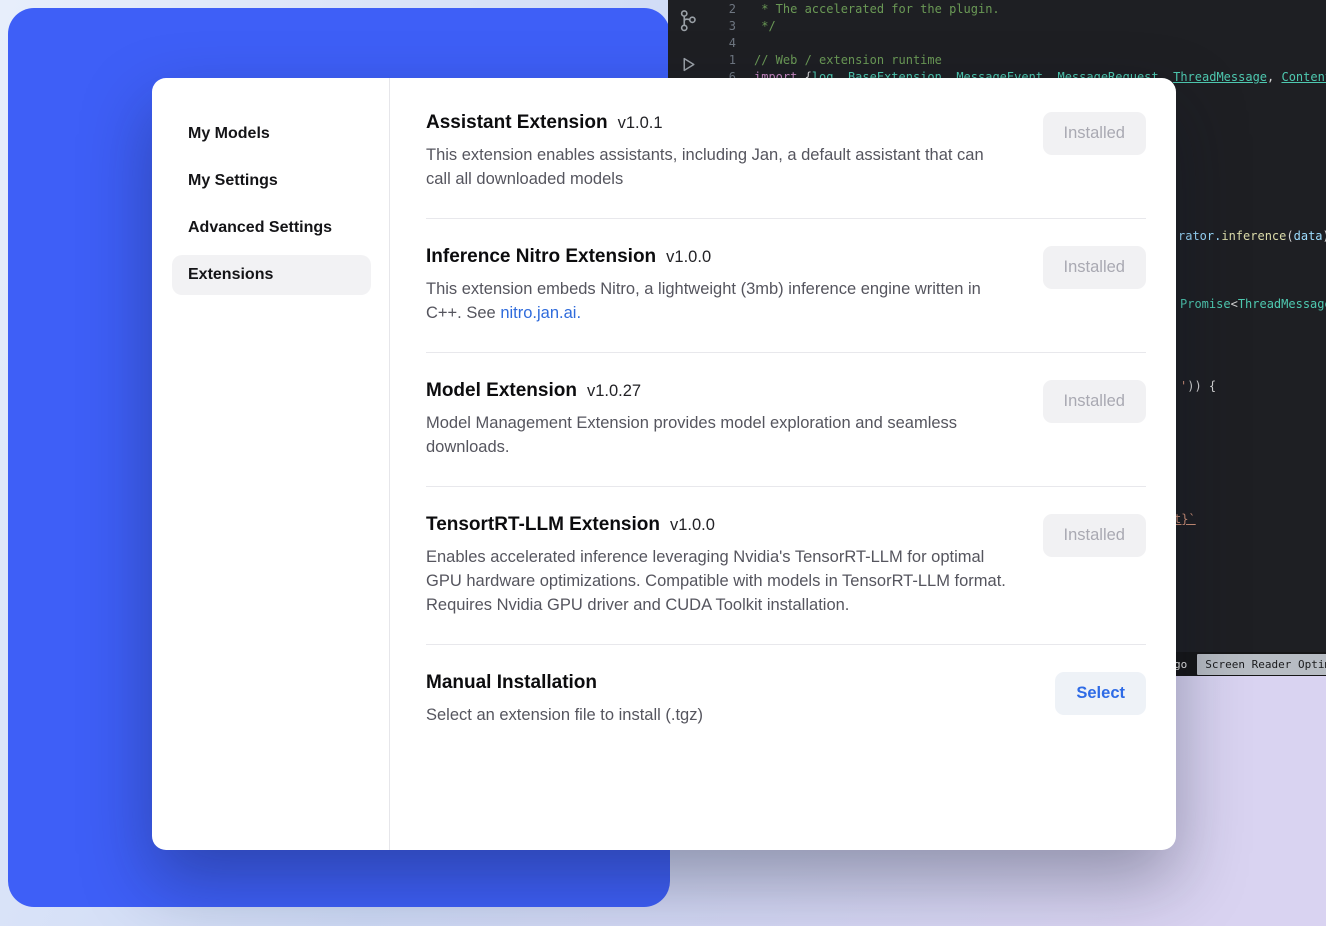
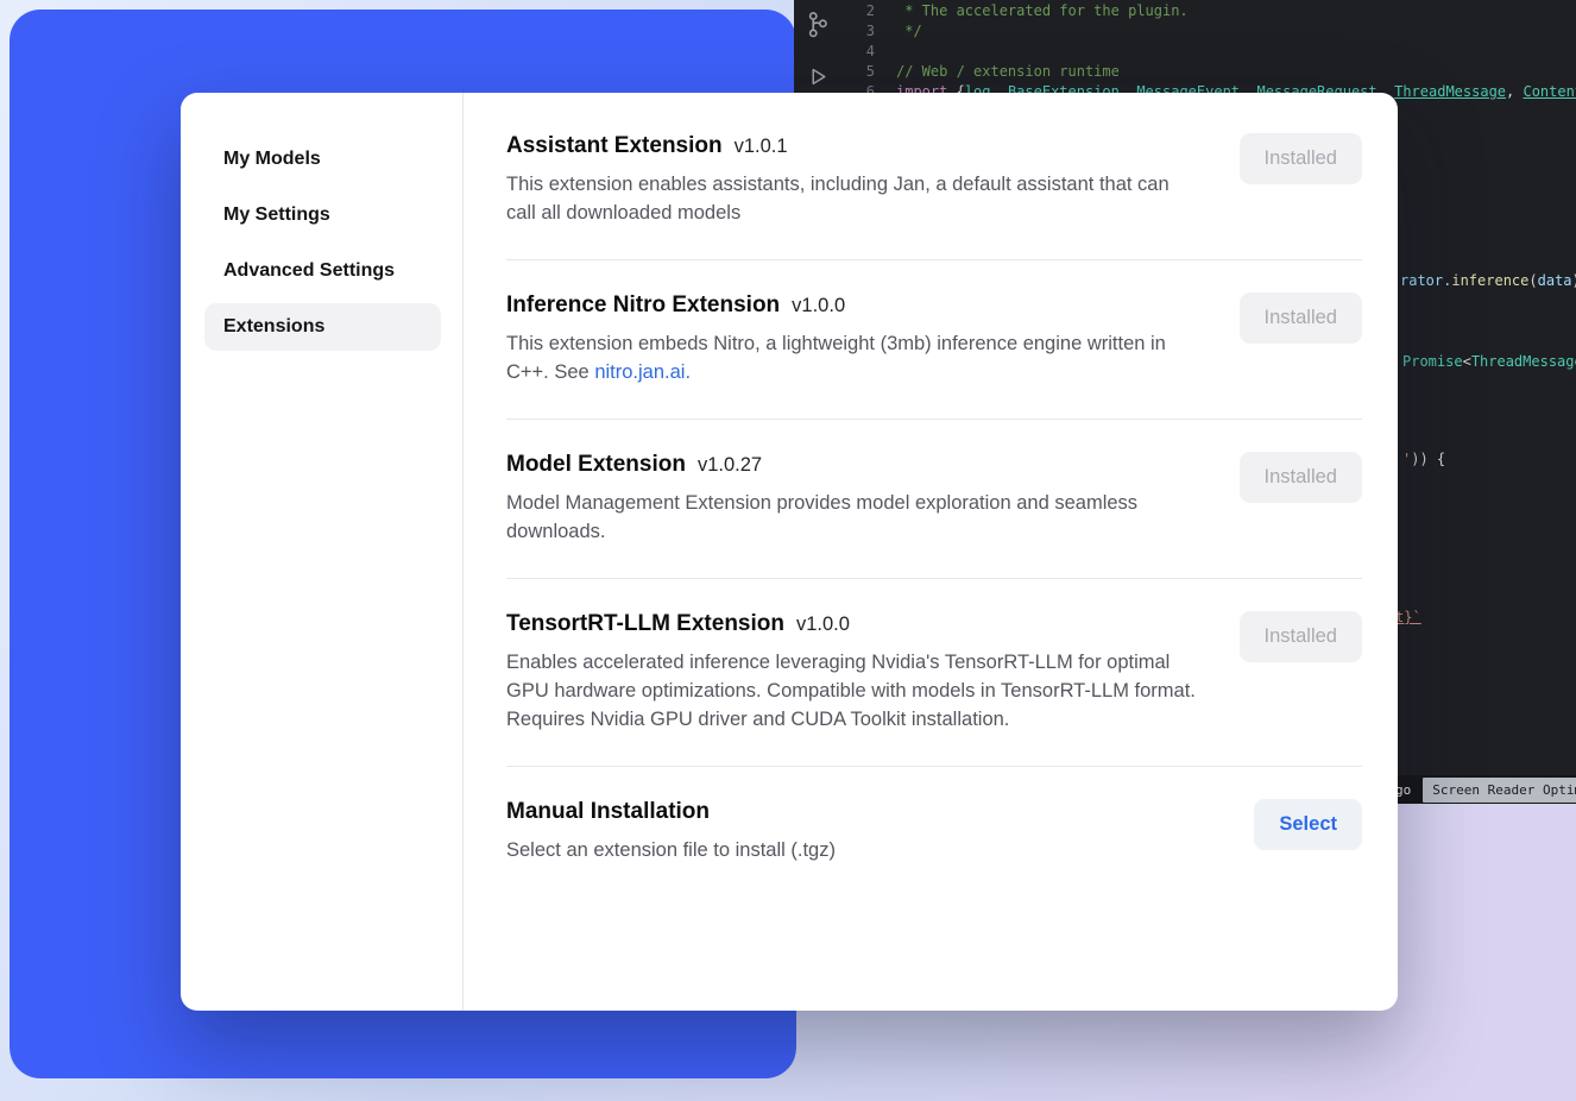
  2 * The accelerated for the plugin.
  3 */
  4
- 1 // Web / extension runtime
+ 5 // Web / extension runtime
  6 import {log, BaseExtension, MessageEvent, MessageRequest, ThreadMessage, Conten
  rator.inference(data
  Promise<ThreadMessag
  ')) {
  t}`
  go
  Screen Reader Opti
  My Models
  My Settings
  Advanced Settings
  Extensions
  Assistant Extension
  v1.0.1
  This extension enables assistants, including Jan, a default assistant that can call all downloaded models
  Installed
  Inference Nitro Extension
  v1.0.0
  This extension embeds Nitro, a lightweight (3mb) inference engine written in C++. See nitro.jan.ai.
  Installed
  Model Extension
  v1.0.27
  Model Management Extension provides model exploration and seamless downloads.
  Installed
  TensortRT-LLM Extension
  v1.0.0
  Enables accelerated inference leveraging Nvidia's TensorRT-LLM for optimal GPU hardware optimizations. Compatible with models in TensorRT-LLM format. Requires Nvidia GPU driver and CUDA Toolkit installation.
  Installed
  Manual Installation
  Select an extension file to install (.tgz)
  Select
